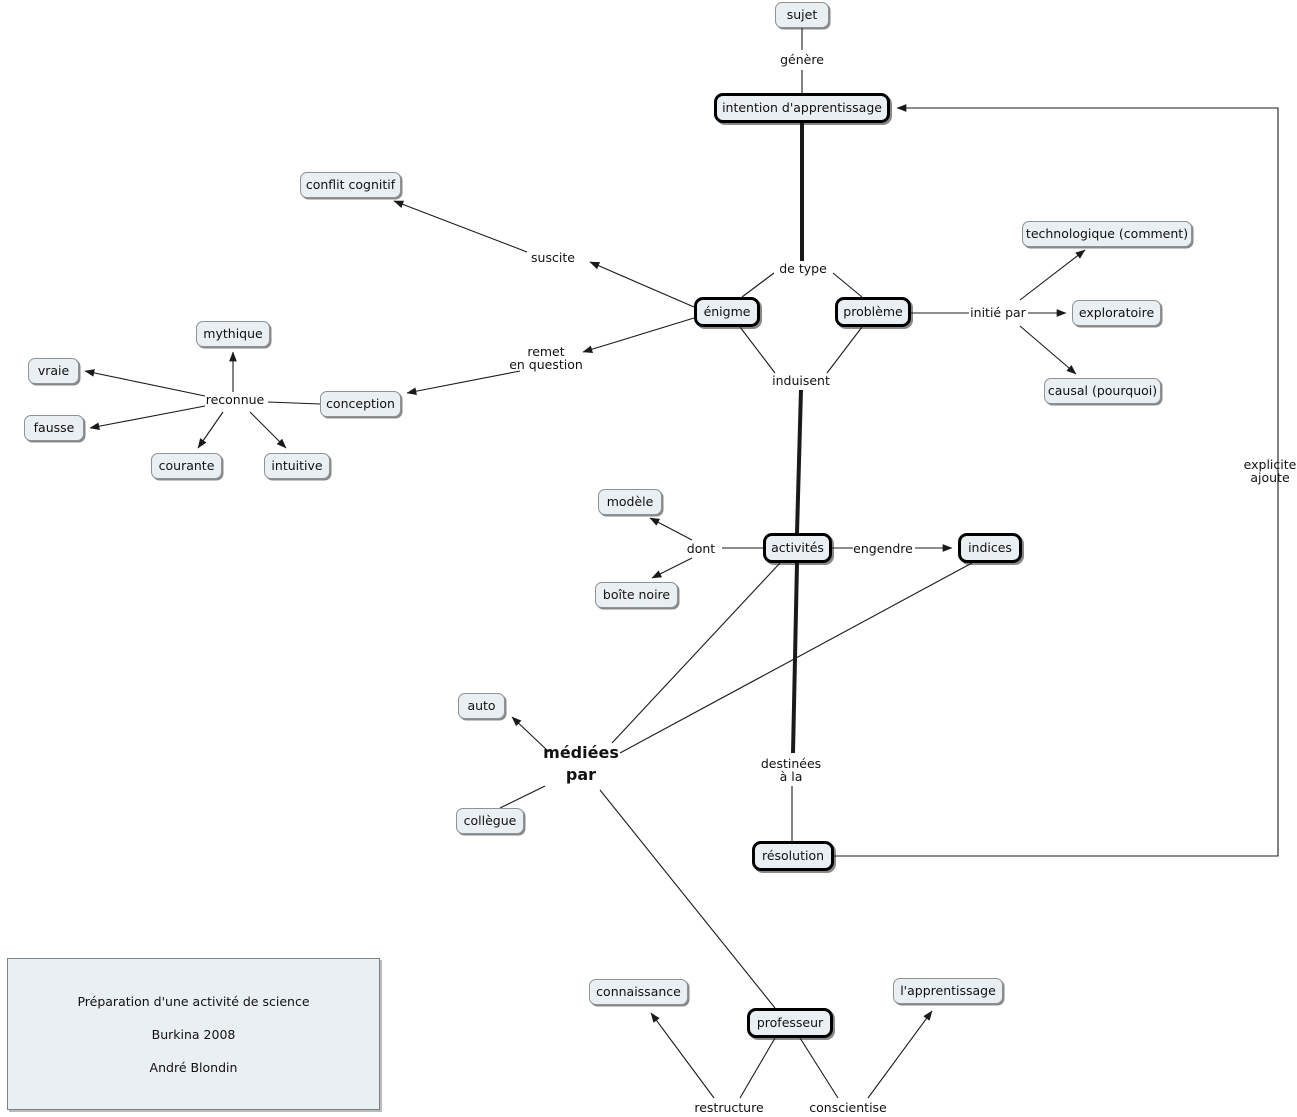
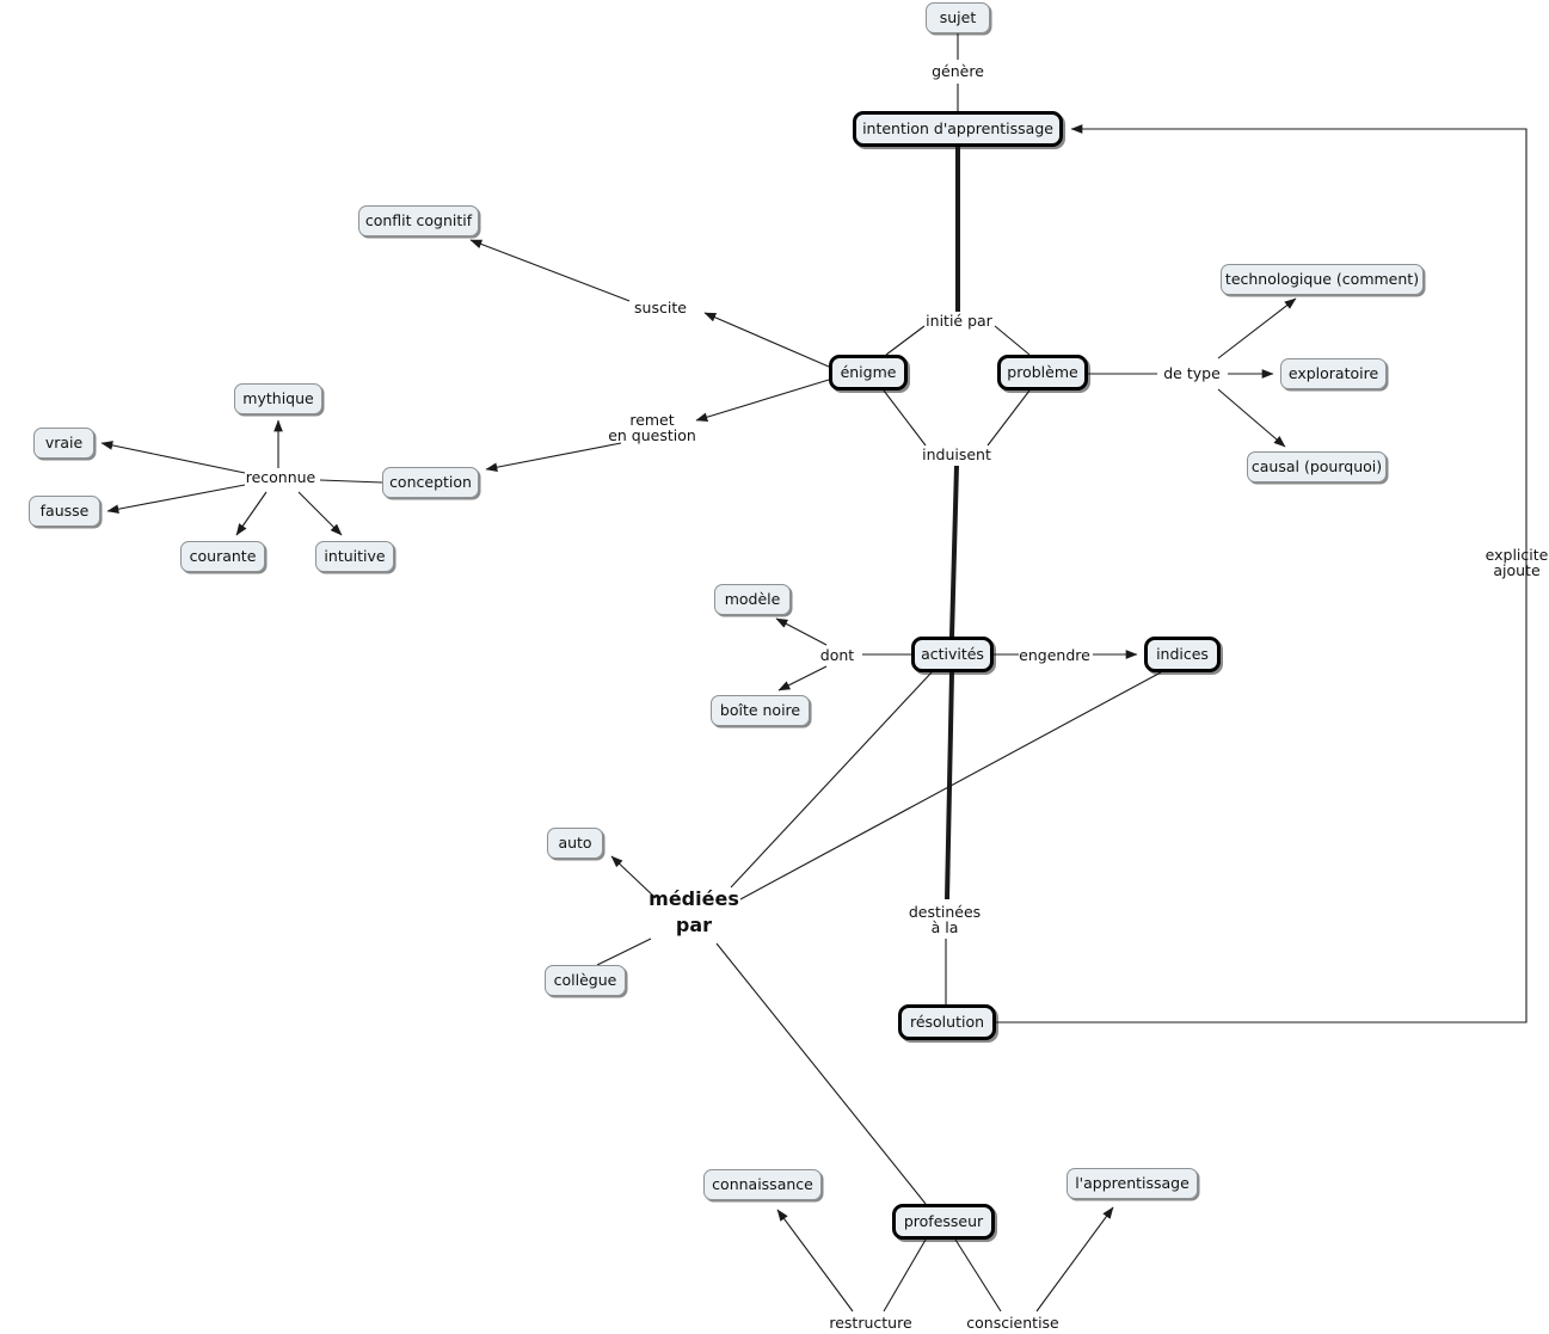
  sujet
  intention d'apprentissage
  conflit cognitif
  énigme
  problème
  technologique (comment)
  exploratoire
  causal (pourquoi)
  mythique
  vraie
  fausse
  courante
  intuitive
  conception
  modèle
  boîte noire
  activités
  indices
  auto
  collègue
  résolution
  connaissance
  professeur
  l'apprentissage
  génère
- de type
+ initié par
  induisent
- initié par
+ de type
  suscite
  remet
  en question
  reconnue
  dont
  engendre
  destinées
  à la
  médiées
  par
  explicite
  ajoute
  restructure
  conscientise
- Préparation d'une activité de science
- Burkina 2008
- André Blondin
